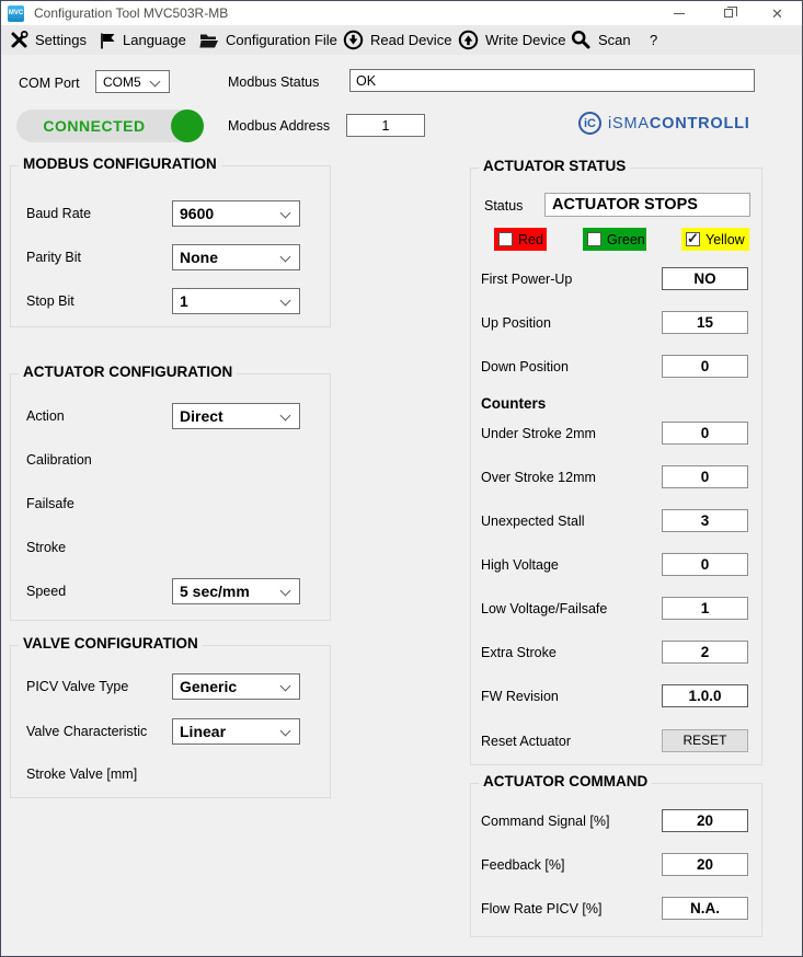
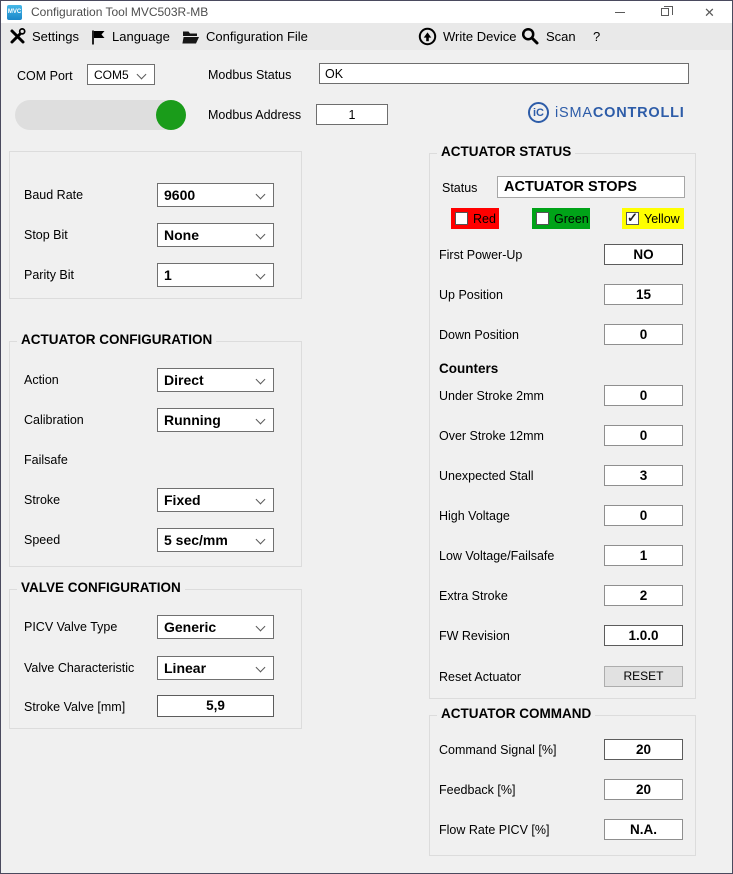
  Configuration Tool MVC503R-MB
  ✕
  Settings
  Language
  Configuration File
- Read Device
  Write Device
  Scan
  ?
  COM Port
  COM5
  Modbus Status
  OK
- CONNECTED
  Modbus Address
  1
  iC
  iSMACONTROLLI
- MODBUS CONFIGURATION
  Baud Rate
  9600
- Parity Bit
+ Stop Bit
  None
- Stop Bit
+ Parity Bit
  1
  ACTUATOR CONFIGURATION
  Action
  Direct
  Calibration
+ Running
  Failsafe
  Stroke
+ Fixed
  Speed
  5 sec/mm
  VALVE CONFIGURATION
  PICV Valve Type
  Generic
  Valve Characteristic
  Linear
  Stroke Valve [mm]
+ 5,9
  ACTUATOR STATUS
  Status
  ACTUATOR STOPS
  Red
  Green
  Yellow
  First Power-Up
  NO
  Up Position
  15
  Down Position
  0
  Counters
  Under Stroke 2mm
  0
  Over Stroke 12mm
  0
  Unexpected Stall
  3
  High Voltage
  0
  Low Voltage/Failsafe
  1
  Extra Stroke
  2
  FW Revision
  1.0.0
  Reset Actuator
  RESET
  ACTUATOR COMMAND
  Command Signal [%]
  20
  Feedback [%]
  20
  Flow Rate PICV [%]
  N.A.
